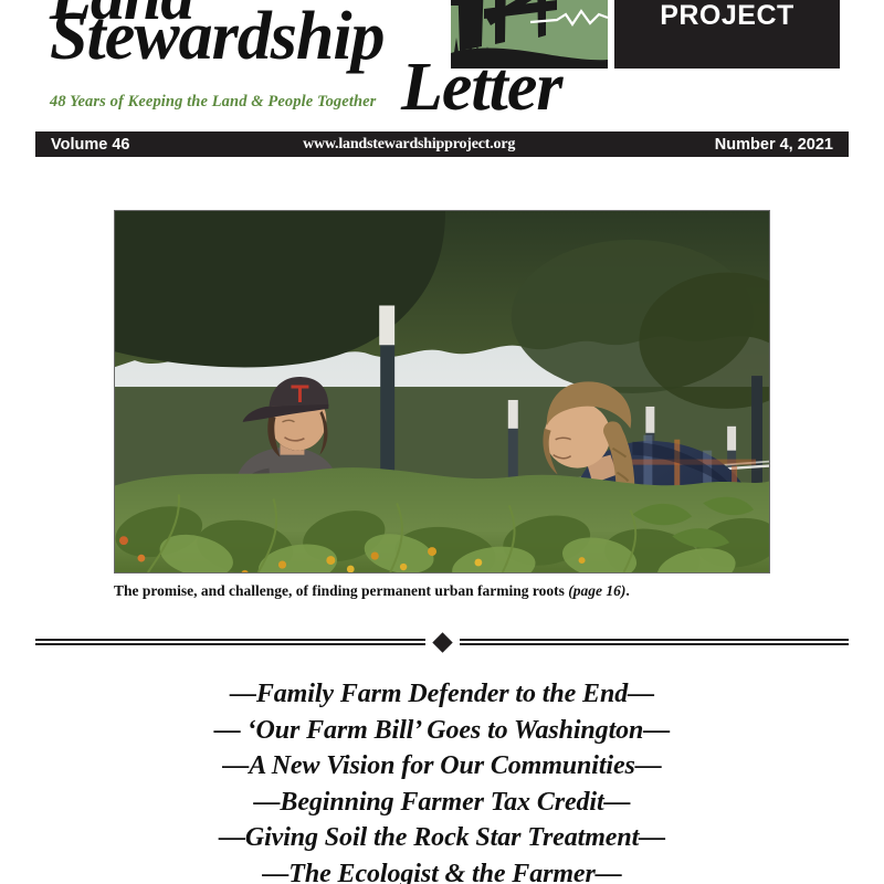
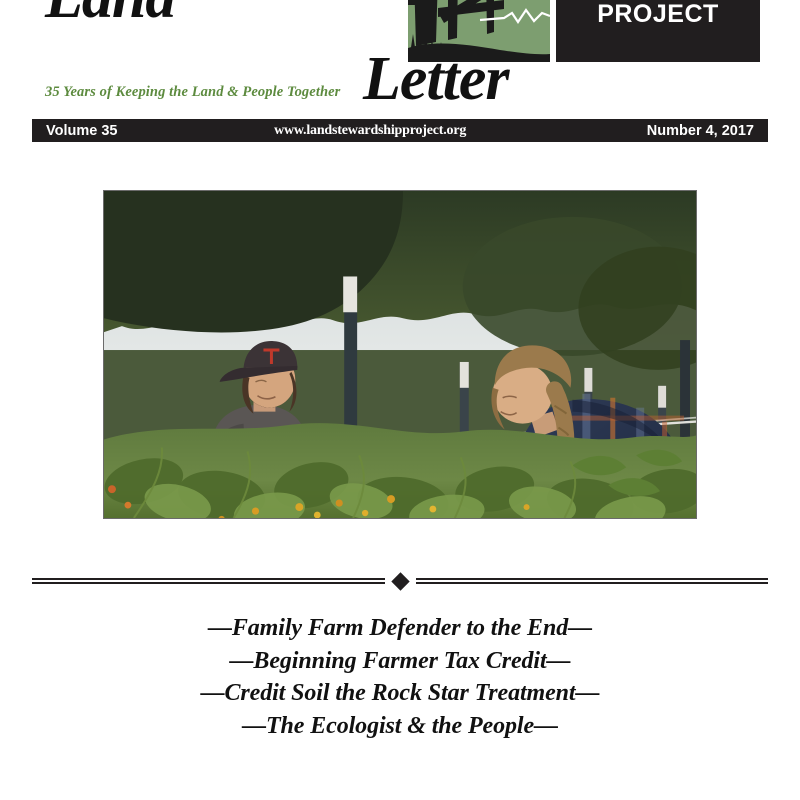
- Stewardship
  Letter
- 48 Years of Keeping the Land & People Together
+ 35 Years of Keeping the Land & People Together
  PROJECT
- Volume 46
+ Volume 35
  www.landstewardshipproject.org
- Number 4, 2021
+ Number 4, 2017
- The promise, and challenge, of finding permanent urban farming roots (page 16).
  —Family Farm Defender to the End—
- — ‘Our Farm Bill’ Goes to Washington—
- —A New Vision for Our Communities—
  —Beginning Farmer Tax Credit—
- —Giving Soil the Rock Star Treatment—
+ —Credit Soil the Rock Star Treatment—
- —The Ecologist & the Farmer—
+ —The Ecologist & the People—
